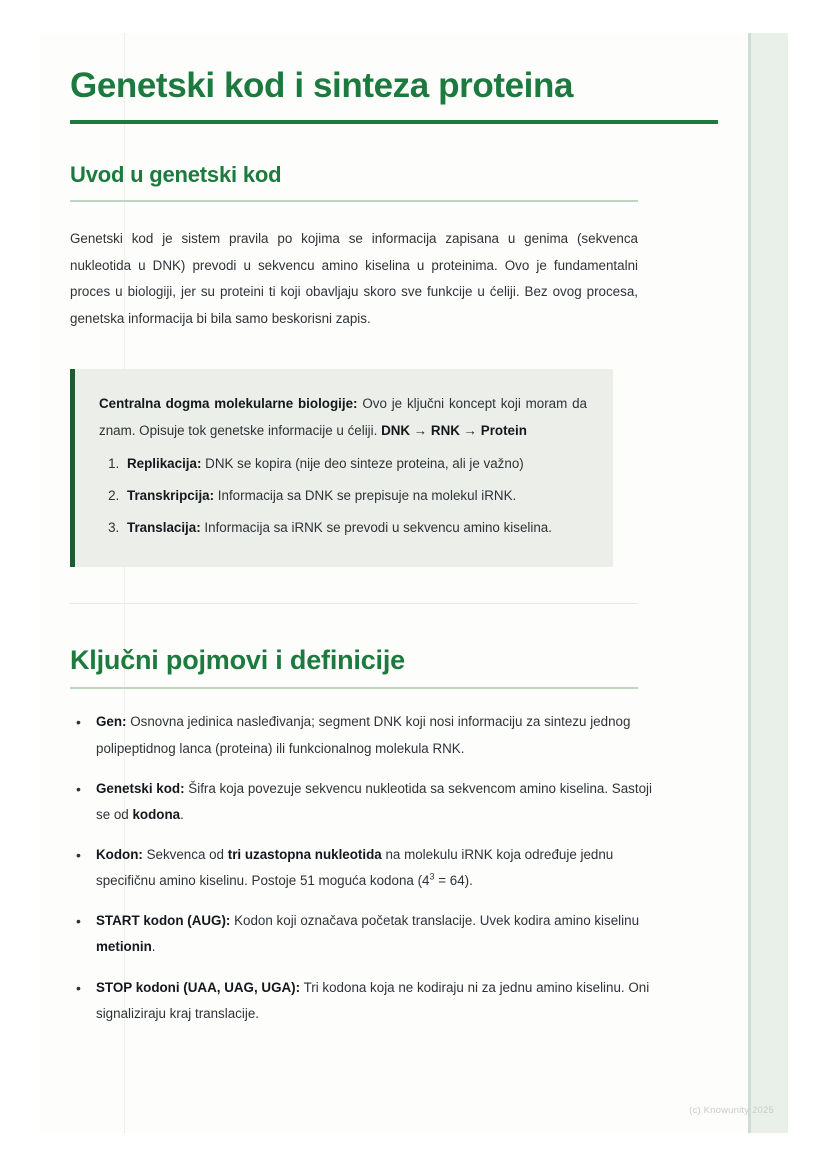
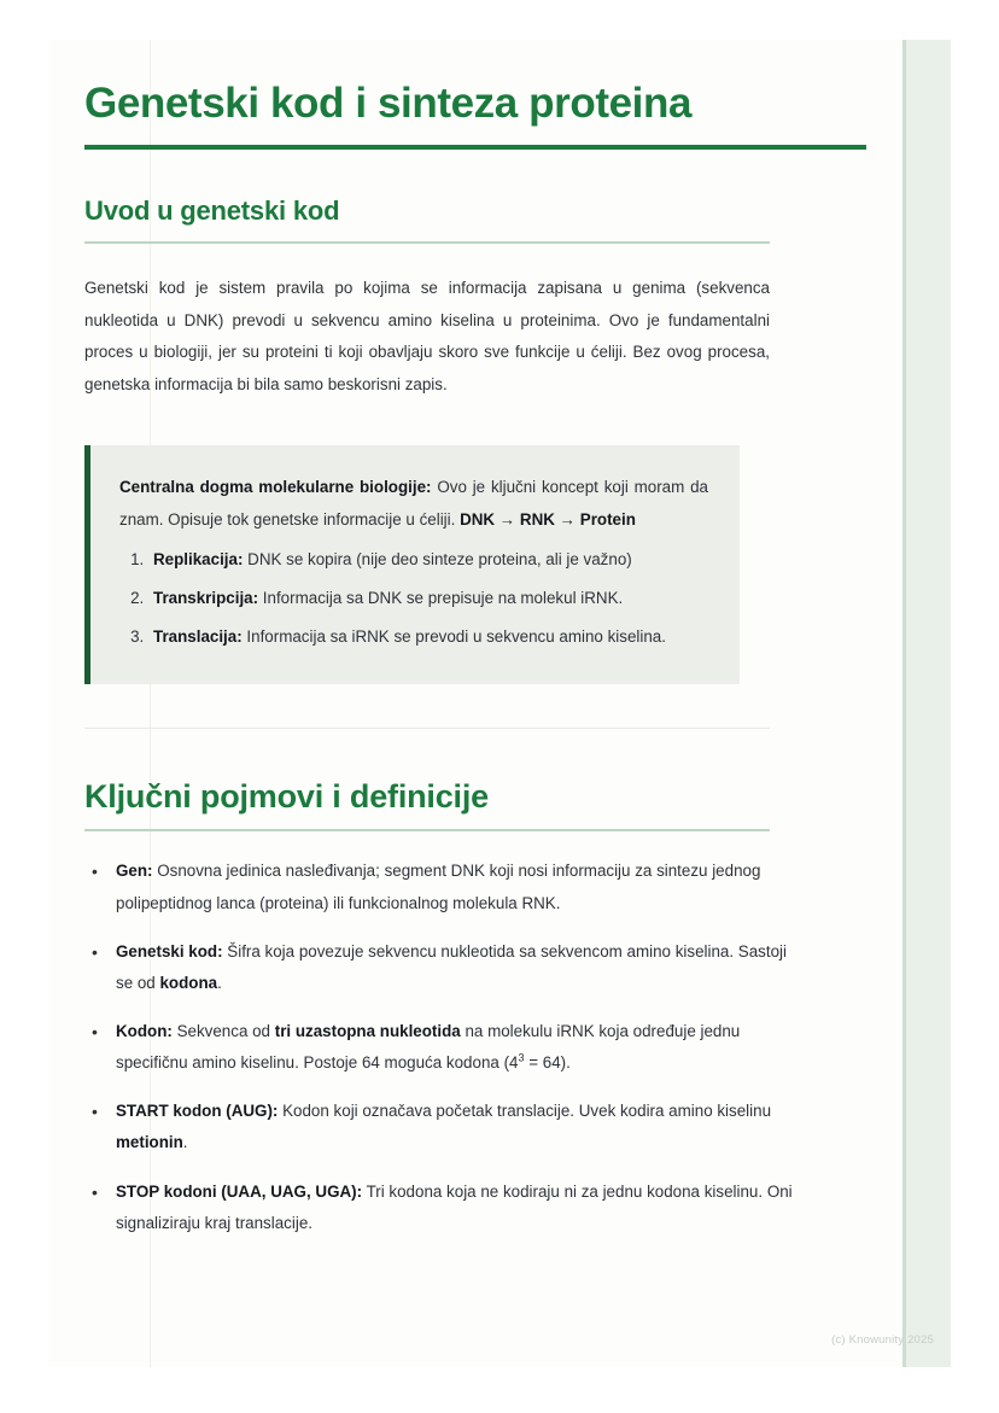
  Genetski kod i sinteza proteina
  Uvod u genetski kod
  Genetski kod je sistem pravila po kojima se informacija zapisana u genima (sekvenca nukleotida u DNK) prevodi u sekvencu amino kiselina u proteinima. Ovo je fundamentalni proces u biologiji, jer su proteini ti koji obavljaju skoro sve funkcije u ćeliji. Bez ovog procesa, genetska informacija bi bila samo beskorisni zapis.
  Centralna dogma molekularne biologije: Ovo je ključni koncept koji moram da znam. Opisuje tok genetske informacije u ćeliji. DNK → RNK → Protein
  Replikacija: DNK se kopira (nije deo sinteze proteina, ali je važno)
  Transkripcija: Informacija sa DNK se prepisuje na molekul iRNK.
  Translacija: Informacija sa iRNK se prevodi u sekvencu amino kiselina.
  Ključni pojmovi i definicije
  Gen: Osnovna jedinica nasleđivanja; segment DNK koji nosi informaciju za sintezu jednog polipeptidnog lanca (proteina) ili funkcionalnog molekula RNK.
  Genetski kod: Šifra koja povezuje sekvencu nukleotida sa sekvencom amino kiselina. Sastoji se od kodona.
- Kodon: Sekvenca od tri uzastopna nukleotida na molekulu iRNK koja određuje jednu specifičnu amino kiselinu. Postoje 51 moguća kodona (43 = 64).
+ Kodon: Sekvenca od tri uzastopna nukleotida na molekulu iRNK koja određuje jednu specifičnu amino kiselinu. Postoje 64 moguća kodona (43 = 64).
  START kodon (AUG): Kodon koji označava početak translacije. Uvek kodira amino kiselinu metionin.
- STOP kodoni (UAA, UAG, UGA): Tri kodona koja ne kodiraju ni za jednu amino kiselinu. Oni signaliziraju kraj translacije.
+ STOP kodoni (UAA, UAG, UGA): Tri kodona koja ne kodiraju ni za jednu kodona kiselinu. Oni signaliziraju kraj translacije.
  (c) Knowunity 2025
